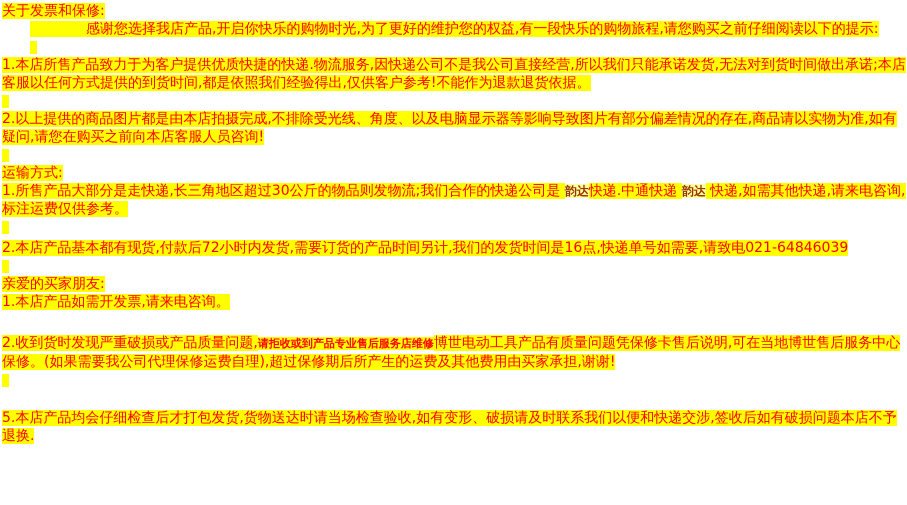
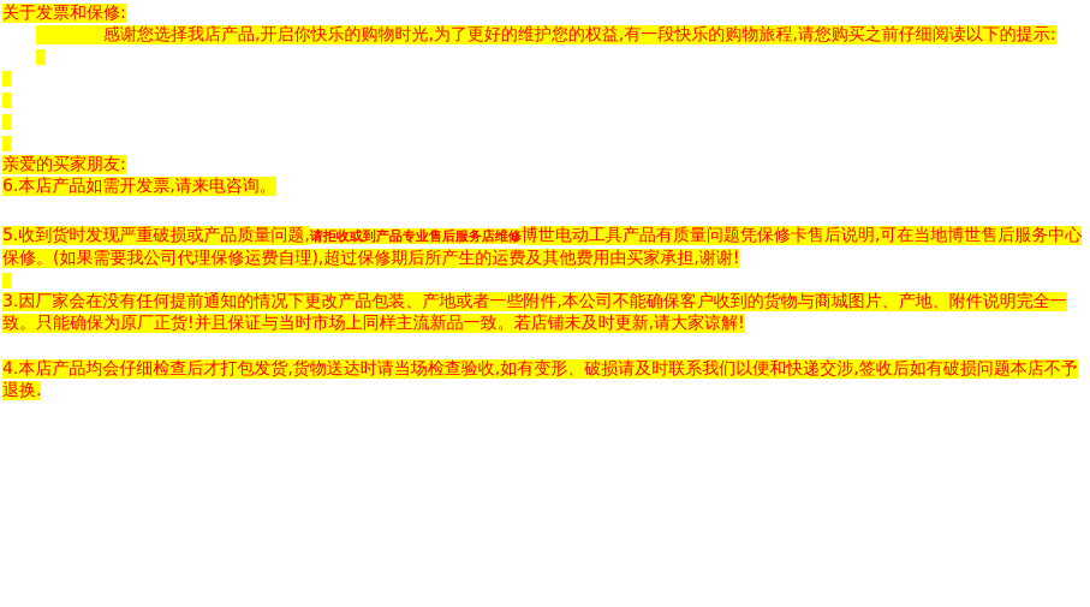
  关于发票和保修:
  感谢您选择我店产品,开启你快乐的购物时光,为了更好的维护您的权益,有一段快乐的购物旅程,请您购买之前仔细阅读以下的提示:
- 1.本店所售产品致力于为客户提供优质快捷的快递.物流服务,因快递公司不是我公司直接经营,所以我们只能承诺发货,无法对到货时间做出承诺;本店客服以任何方式提供的到货时间,都是依照我们经验得出,仅供客户参考!不能作为退款退货依据。
- 2.以上提供的商品图片都是由本店拍摄完成,不排除受光线、角度、以及电脑显示器等影响导致图片有部分偏差情况的存在,商品请以实物为准,如有疑问,请您在购买之前向本店客服人员咨询!
- 运输方式:
- 1.所售产品大部分是走快递,长三角地区超过30公斤的物品则发物流;我们合作的快递公司是 韵达快递.中通快递 韵达 快递,如需其他快递,请来电咨询,标注运费仅供参考。
- 2.本店产品基本都有现货,付款后72小时内发货,需要订货的产品时间另计,我们的发货时间是16点,快递单号如需要,请致电021-64846039
  亲爱的买家朋友:
- 1.本店产品如需开发票,请来电咨询。
+ 6.本店产品如需开发票,请来电咨询。
- 2.收到货时发现严重破损或产品质量问题,请拒收或到产品专业售后服务店维修博世电动工具产品有质量问题凭保修卡售后说明,可在当地博世售后服务中心保修。(如果需要我公司代理保修运费自理),超过保修期后所产生的运费及其他费用由买家承担,谢谢!
+ 5.收到货时发现严重破损或产品质量问题,请拒收或到产品专业售后服务店维修博世电动工具产品有质量问题凭保修卡售后说明,可在当地博世售后服务中心保修。(如果需要我公司代理保修运费自理),超过保修期后所产生的运费及其他费用由买家承担,谢谢!
+ 3.因厂家会在没有任何提前通知的情况下更改产品包装、产地或者一些附件,本公司不能确保客户收到的货物与商城图片、产地、附件说明完全一致。只能确保为原厂正货!并且保证与当时市场上同样主流新品一致。若店铺未及时更新,请大家谅解!
- 5.本店产品均会仔细检查后才打包发货,货物送达时请当场检查验收,如有变形、破损请及时联系我们以便和快递交涉,签收后如有破损问题本店不予退换.
+ 4.本店产品均会仔细检查后才打包发货,货物送达时请当场检查验收,如有变形、破损请及时联系我们以便和快递交涉,签收后如有破损问题本店不予退换.
